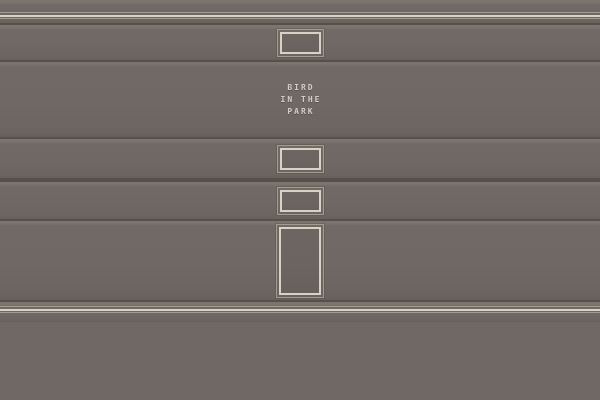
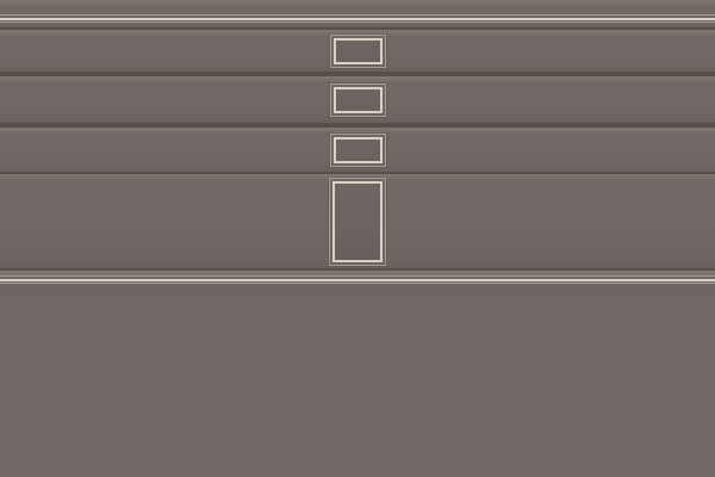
- BIRD
- IN THE
- PARK
